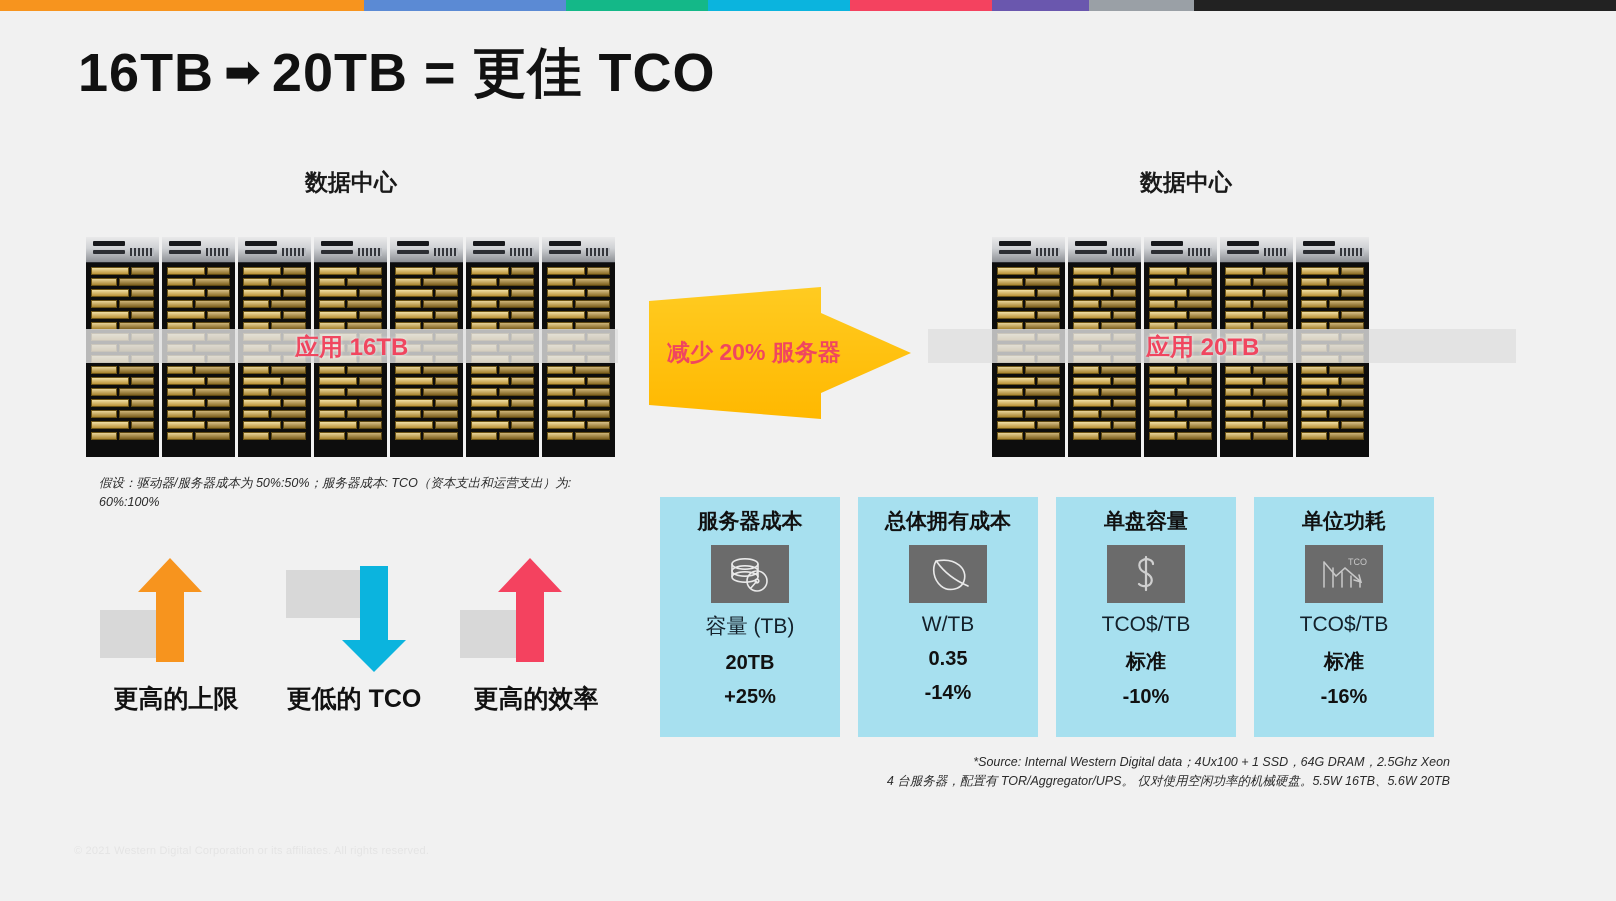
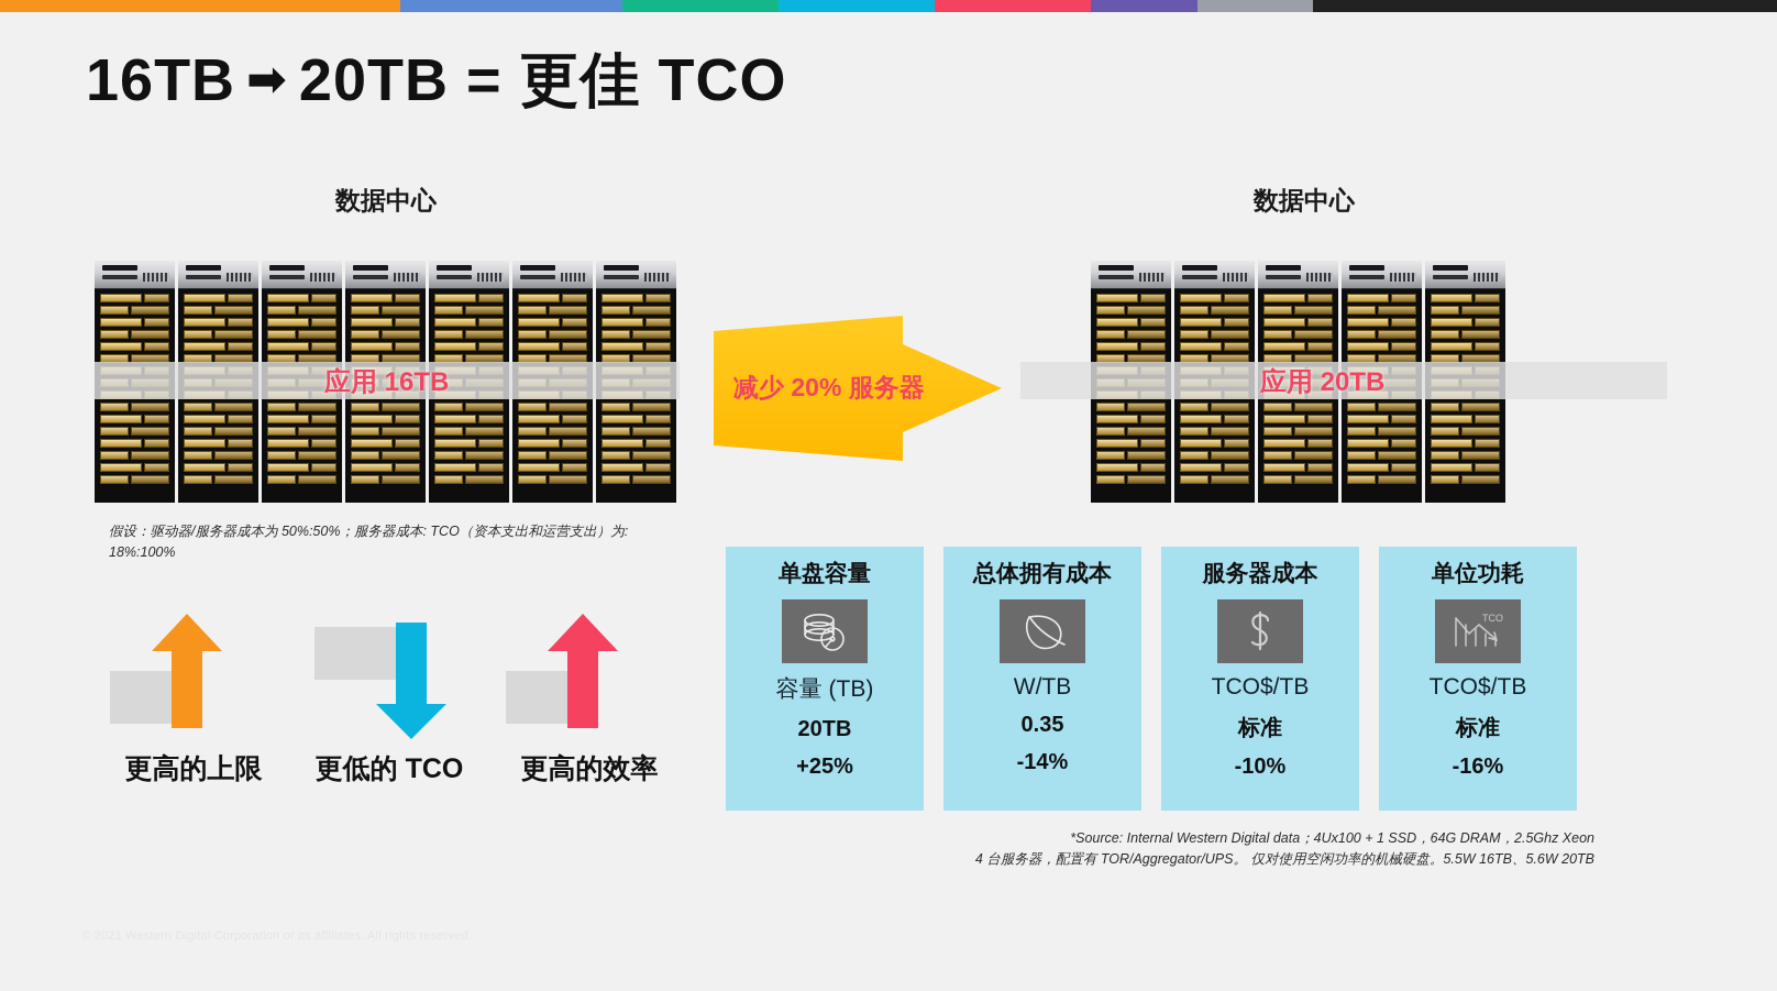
  16TB ➡ 20TB = 更佳 TCO
  数据中心
  数据中心
  应用 16TB
  应用 20TB
  减少 20% 服务器
- 假设：驱动器/服务器成本为 50%:50%；服务器成本: TCO（资本支出和运营支出）为: 60%:100%
+ 假设：驱动器/服务器成本为 50%:50%；服务器成本: TCO（资本支出和运营支出）为: 18%:100%
  更高的上限
  更低的 TCO
  更高的效率
- 服务器成本
+ 单盘容量
  容量 (TB)
  20TB
  +25%
  总体拥有成本
  W/TB
  0.35
  -14%
- 单盘容量
+ 服务器成本
  TCO$/TB
  标准
  -10%
  单位功耗
  TCO
  TCO$/TB
  标准
  -16%
  *Source: Internal Western Digital data；4Ux100 + 1 SSD，64G DRAM，2.5Ghz Xeon
  4 台服务器，配置有 TOR/Aggregator/UPS。 仅对使用空闲功率的机械硬盘。5.5W 16TB、5.6W 20TB
